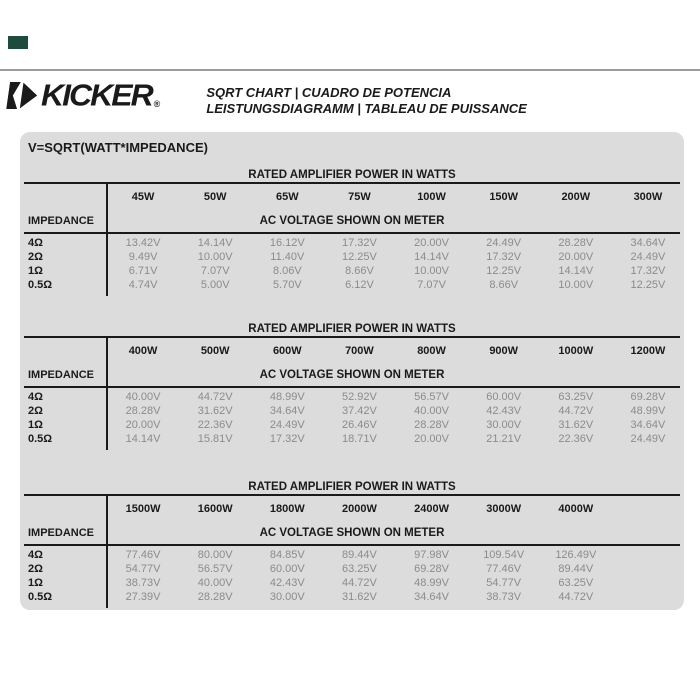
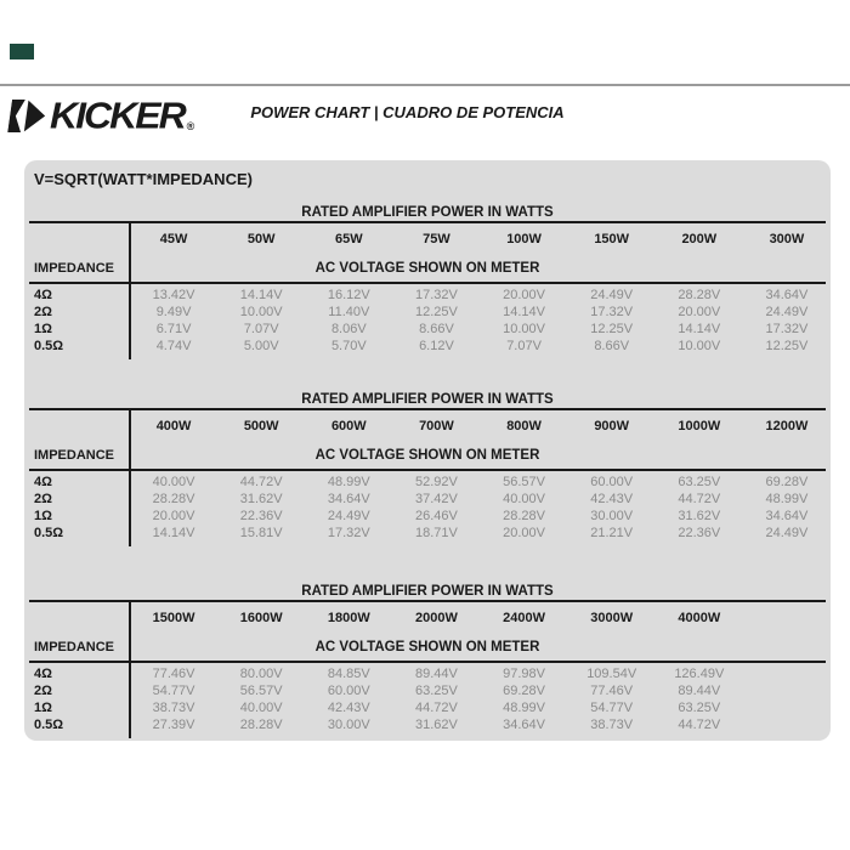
  KICKER
  ®
- SQRT CHART | CUADRO DE POTENCIA
+ POWER CHART | CUADRO DE POTENCIA
- LEISTUNGSDIAGRAMM | TABLEAU DE PUISSANCE
  V=SQRT(WATT*IMPEDANCE)
  RATED AMPLIFIER POWER IN WATTS
  45W
  50W
  65W
  75W
  100W
  150W
  200W
  300W
  IMPEDANCE
  AC VOLTAGE SHOWN ON METER
  4Ω
  13.42V
  14.14V
  16.12V
  17.32V
  20.00V
  24.49V
  28.28V
  34.64V
  2Ω
  9.49V
  10.00V
  11.40V
  12.25V
  14.14V
  17.32V
  20.00V
  24.49V
  1Ω
  6.71V
  7.07V
  8.06V
  8.66V
  10.00V
  12.25V
  14.14V
  17.32V
  0.5Ω
  4.74V
  5.00V
  5.70V
  6.12V
  7.07V
  8.66V
  10.00V
  12.25V
  RATED AMPLIFIER POWER IN WATTS
  400W
  500W
  600W
  700W
  800W
  900W
  1000W
  1200W
  IMPEDANCE
  AC VOLTAGE SHOWN ON METER
  4Ω
  40.00V
  44.72V
  48.99V
  52.92V
  56.57V
  60.00V
  63.25V
  69.28V
  2Ω
  28.28V
  31.62V
  34.64V
  37.42V
  40.00V
  42.43V
  44.72V
  48.99V
  1Ω
  20.00V
  22.36V
  24.49V
  26.46V
  28.28V
  30.00V
  31.62V
  34.64V
  0.5Ω
  14.14V
  15.81V
  17.32V
  18.71V
  20.00V
  21.21V
  22.36V
  24.49V
  RATED AMPLIFIER POWER IN WATTS
  1500W
  1600W
  1800W
  2000W
  2400W
  3000W
  4000W
  IMPEDANCE
  AC VOLTAGE SHOWN ON METER
  4Ω
  77.46V
  80.00V
  84.85V
  89.44V
  97.98V
  109.54V
  126.49V
  2Ω
  54.77V
  56.57V
  60.00V
  63.25V
  69.28V
  77.46V
  89.44V
  1Ω
  38.73V
  40.00V
  42.43V
  44.72V
  48.99V
  54.77V
  63.25V
  0.5Ω
  27.39V
  28.28V
  30.00V
  31.62V
  34.64V
  38.73V
  44.72V
